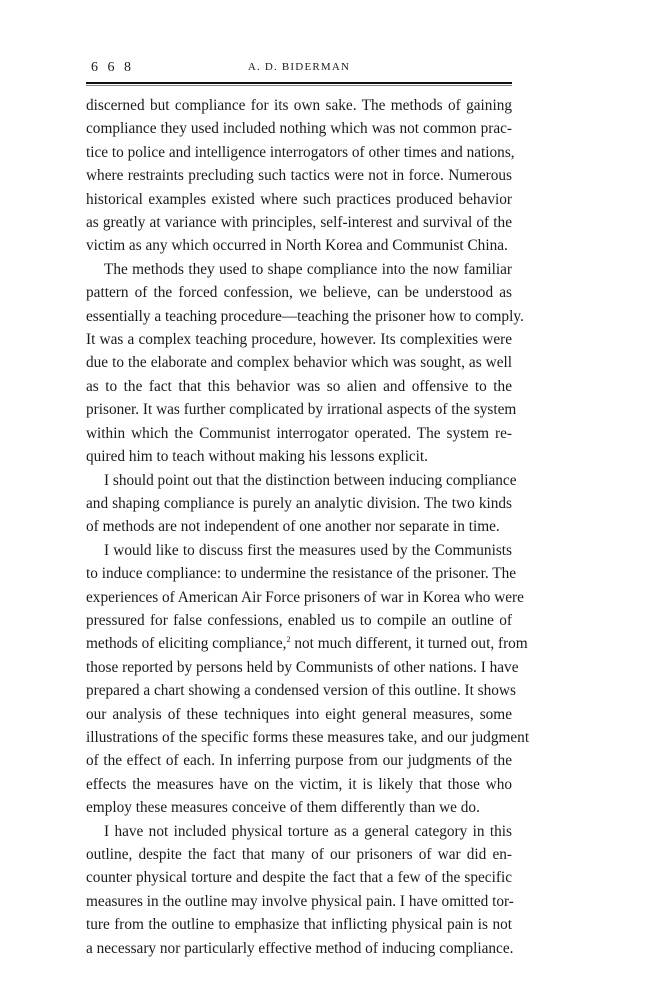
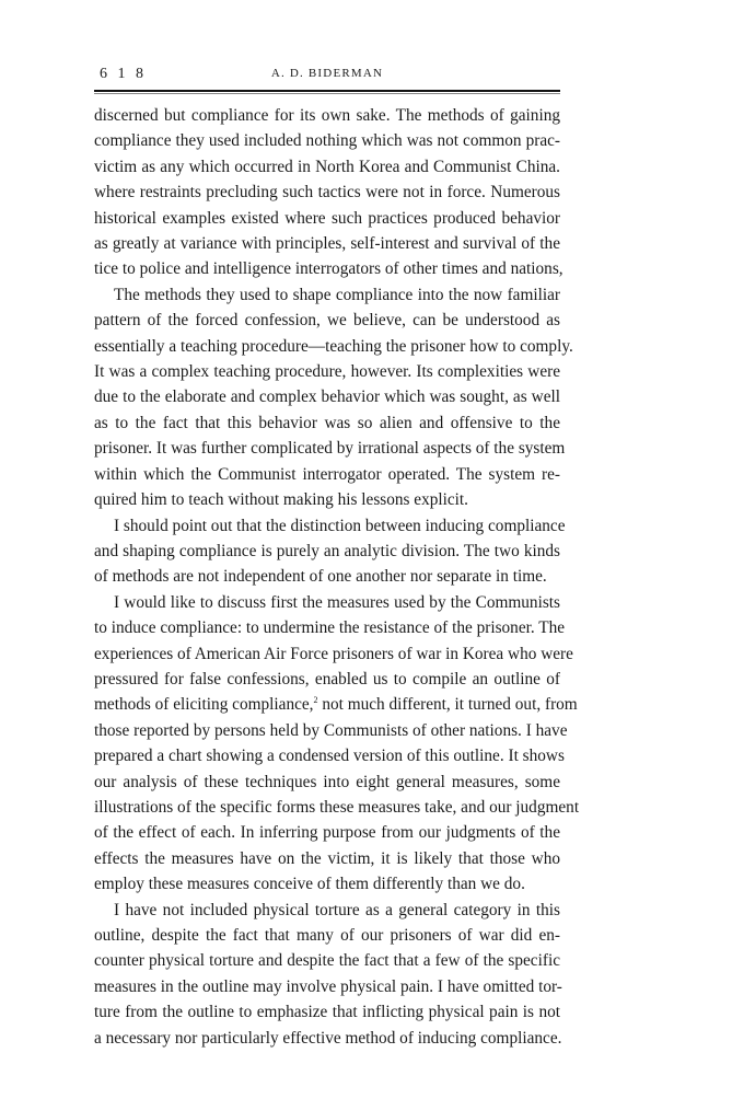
- 6 6 8
+ 6 1 8
  A. D. BIDERMAN
  discerned but compliance for its own sake. The methods of gaining
  compliance they used included nothing which was not common prac-
- tice to police and intelligence interrogators of other times and nations,
+ victim as any which occurred in North Korea and Communist China.
  where restraints precluding such tactics were not in force. Numerous
  historical examples existed where such practices produced behavior
  as greatly at variance with principles, self-interest and survival of the
- victim as any which occurred in North Korea and Communist China.
+ tice to police and intelligence interrogators of other times and nations,
  The methods they used to shape compliance into the now familiar
  pattern of the forced confession, we believe, can be understood as
  essentially a teaching procedure—teaching the prisoner how to comply.
  It was a complex teaching procedure, however. Its complexities were
  due to the elaborate and complex behavior which was sought, as well
  as to the fact that this behavior was so alien and offensive to the
  prisoner. It was further complicated by irrational aspects of the system
  within which the Communist interrogator operated. The system re-
  quired him to teach without making his lessons explicit.
  I should point out that the distinction between inducing compliance
  and shaping compliance is purely an analytic division. The two kinds
  of methods are not independent of one another nor separate in time.
  I would like to discuss first the measures used by the Communists
  to induce compliance: to undermine the resistance of the prisoner. The
  experiences of American Air Force prisoners of war in Korea who were
  pressured for false confessions, enabled us to compile an outline of
  methods of eliciting compliance,2 not much different, it turned out, from
  those reported by persons held by Communists of other nations. I have
  prepared a chart showing a condensed version of this outline. It shows
  our analysis of these techniques into eight general measures, some
  illustrations of the specific forms these measures take, and our judgment
  of the effect of each. In inferring purpose from our judgments of the
  effects the measures have on the victim, it is likely that those who
  employ these measures conceive of them differently than we do.
  I have not included physical torture as a general category in this
  outline, despite the fact that many of our prisoners of war did en-
  counter physical torture and despite the fact that a few of the specific
  measures in the outline may involve physical pain. I have omitted tor-
  ture from the outline to emphasize that inflicting physical pain is not
  a necessary nor particularly effective method of inducing compliance.
